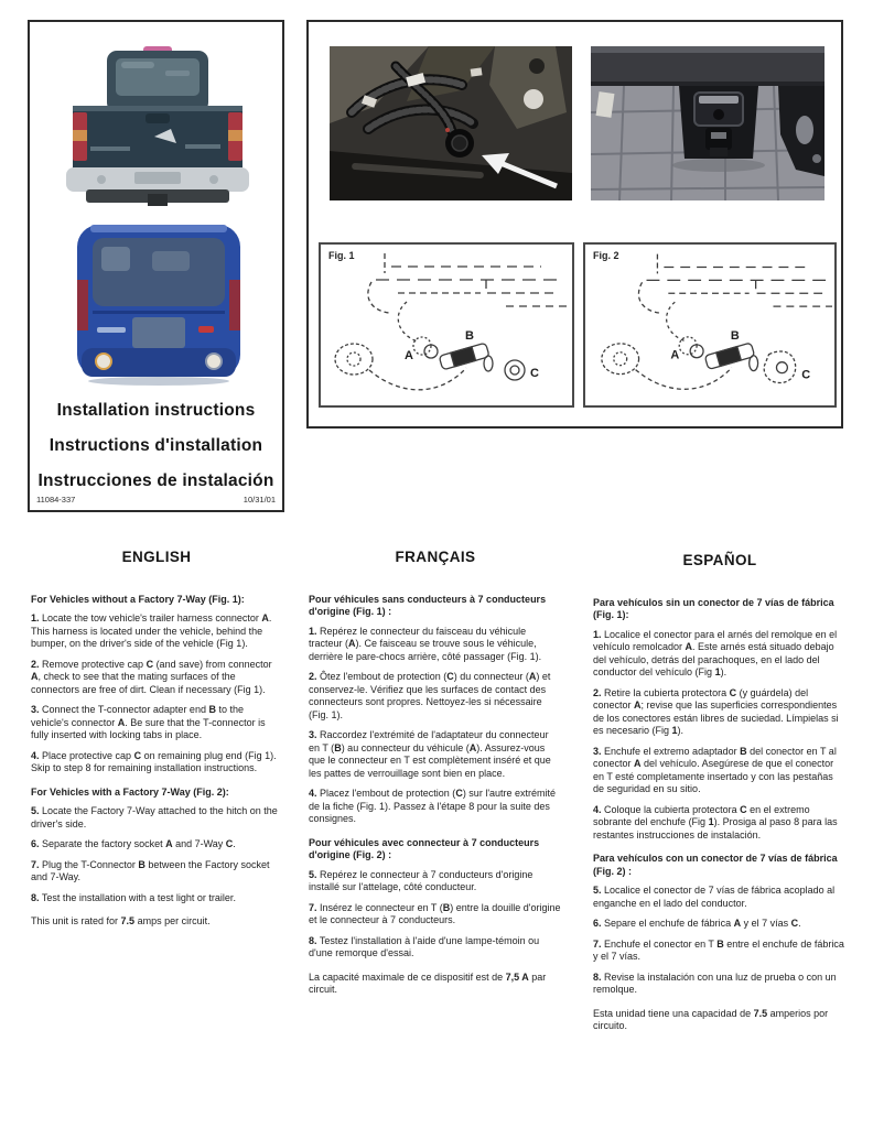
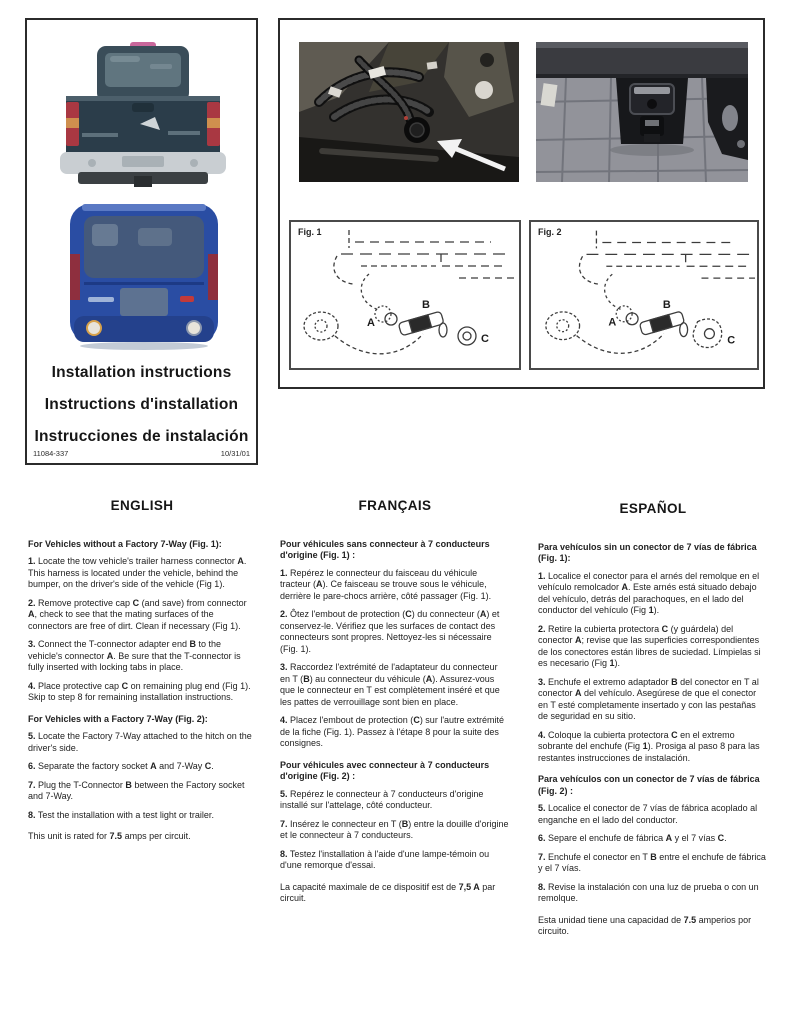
  Installation instructions
  Instructions d'installation
  Instrucciones de instalación
  11084-337
  10/31/01
  Fig. 1
  A
  B
  C
  Fig. 2
  A
  B
  C
  ENGLISH
  For Vehicles without a Factory 7-Way (Fig. 1):
  1. Locate the tow vehicle's trailer harness connector A. This harness is located under the vehicle, behind the bumper, on the driver's side of the vehicle (Fig 1).
  2. Remove protective cap C (and save) from connector A, check to see that the mating surfaces of the connectors are free of dirt. Clean if necessary (Fig 1).
  3. Connect the T-connector adapter end B to the vehicle's connector A. Be sure that the T-connector is fully inserted with locking tabs in place.
  4. Place protective cap C on remaining plug end (Fig 1). Skip to step 8 for remaining installation instructions.
  For Vehicles with a Factory 7-Way (Fig. 2):
  5. Locate the Factory 7-Way attached to the hitch on the driver's side.
  6. Separate the factory socket A and 7-Way C.
  7. Plug the T-Connector B between the Factory socket and 7-Way.
  8. Test the installation with a test light or trailer.
  This unit is rated for 7.5 amps per circuit.
  FRANÇAIS
- Pour véhicules sans conducteurs à 7 conducteurs d'origine (Fig. 1) :
+ Pour véhicules sans connecteur à 7 conducteurs d'origine (Fig. 1) :
  1. Repérez le connecteur du faisceau du véhicule tracteur (A). Ce faisceau se trouve sous le véhicule, derrière le pare-chocs arrière, côté passager (Fig. 1).
  2. Ôtez l'embout de protection (C) du connecteur (A) et conservez-le. Vérifiez que les surfaces de contact des connecteurs sont propres. Nettoyez-les si nécessaire (Fig. 1).
  3. Raccordez l'extrémité de l'adaptateur du connecteur en T (B) au connecteur du véhicule (A). Assurez-vous que le connecteur en T est complètement inséré et que les pattes de verrouillage sont bien en place.
  4. Placez l'embout de protection (C) sur l'autre extrémité de la fiche (Fig. 1). Passez à l'étape 8 pour la suite des consignes.
  Pour véhicules avec connecteur à 7 conducteurs d'origine (Fig. 2) :
  5. Repérez le connecteur à 7 conducteurs d'origine installé sur l'attelage, côté conducteur.
  7. Insérez le connecteur en T (B) entre la douille d'origine et le connecteur à 7 conducteurs.
  8. Testez l'installation à l'aide d'une lampe-témoin ou d'une remorque d'essai.
  La capacité maximale de ce dispositif est de 7,5 A par circuit.
  ESPAÑOL
  Para vehículos sin un conector de 7 vías de fábrica (Fig. 1):
  1. Localice el conector para el arnés del remolque en el vehículo remolcador A. Este arnés está situado debajo del vehículo, detrás del parachoques, en el lado del conductor del vehículo (Fig 1).
  2. Retire la cubierta protectora C (y guárdela) del conector A; revise que las superficies correspondientes de los conectores están libres de suciedad. Límpielas si es necesario (Fig 1).
  3. Enchufe el extremo adaptador B del conector en T al conector A del vehículo. Asegúrese de que el conector en T esté completamente insertado y con las pestañas de seguridad en su sitio.
  4. Coloque la cubierta protectora C en el extremo sobrante del enchufe (Fig 1). Prosiga al paso 8 para las restantes instrucciones de instalación.
  Para vehículos con un conector de 7 vías de fábrica (Fig. 2) :
  5. Localice el conector de 7 vías de fábrica acoplado al enganche en el lado del conductor.
  6. Separe el enchufe de fábrica A y el 7 vías C.
  7. Enchufe el conector en T B entre el enchufe de fábrica y el 7 vías.
  8. Revise la instalación con una luz de prueba o con un remolque.
  Esta unidad tiene una capacidad de 7.5 amperios por circuito.
